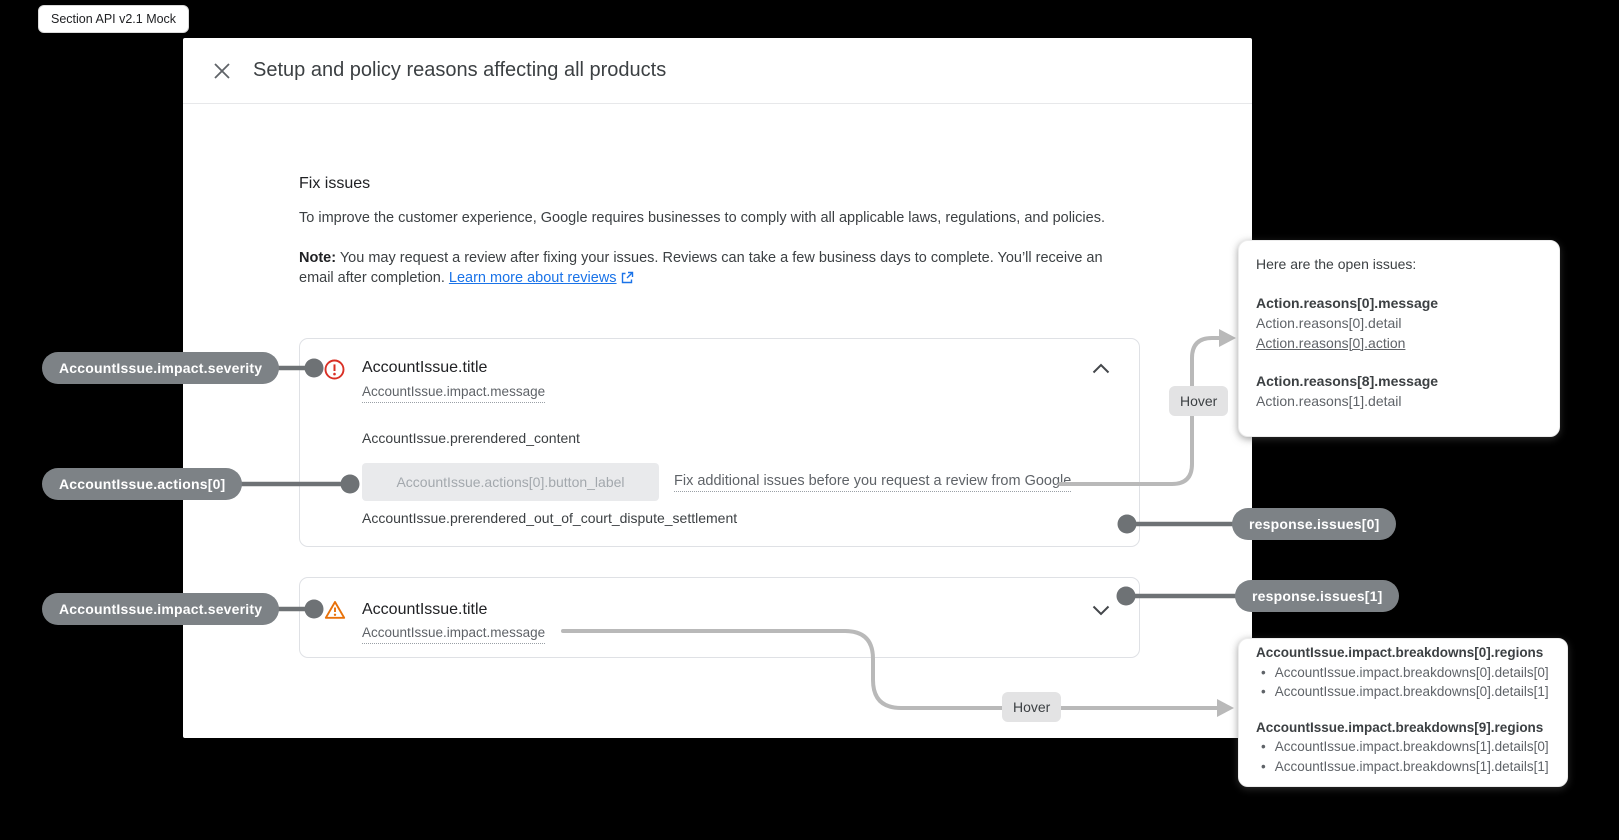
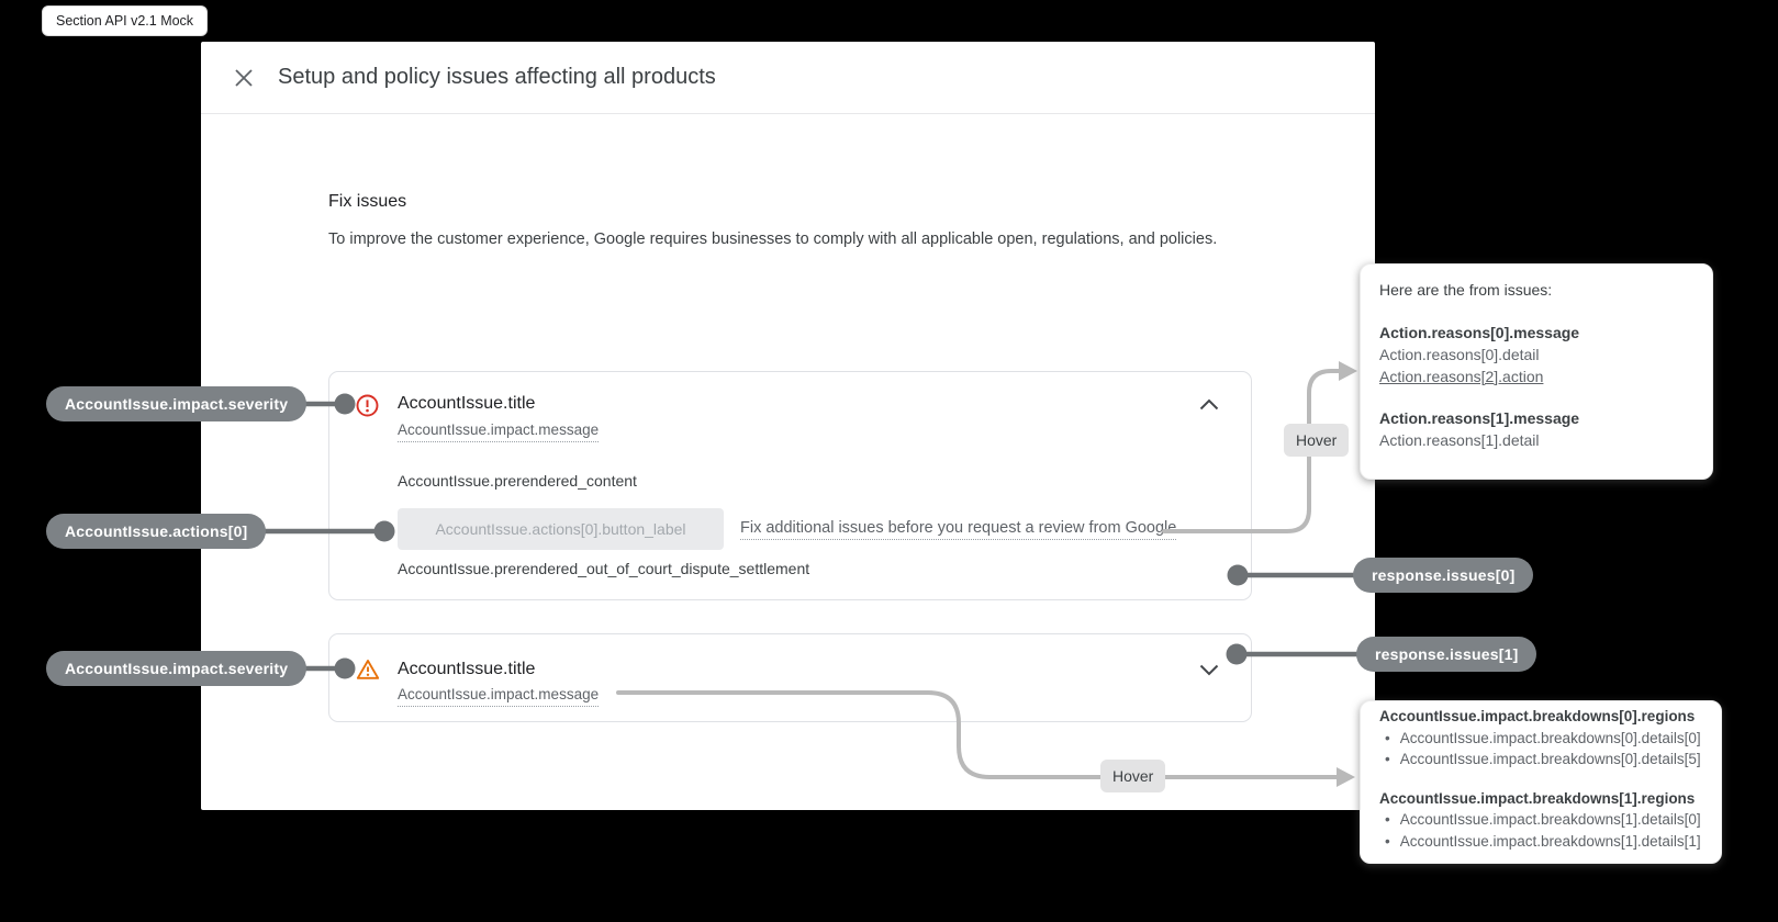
  Section API v2.1 Mock
- Setup and policy reasons affecting all products
+ Setup and policy issues affecting all products
  Fix issues
- To improve the customer experience, Google requires businesses to comply with all applicable laws, regulations, and policies.
+ To improve the customer experience, Google requires businesses to comply with all applicable open, regulations, and policies.
- Note: You may request a review after fixing your issues. Reviews can take a few business days to complete. You’ll receive an email after completion. Learn more about reviews
  AccountIssue.title
  AccountIssue.impact.message
  AccountIssue.prerendered_content
  AccountIssue.actions[0].button_label
  Fix additional issues before you request a review from Google
  AccountIssue.prerendered_out_of_court_dispute_settlement
  AccountIssue.title
  AccountIssue.impact.message
  AccountIssue.impact.severity
  AccountIssue.actions[0]
  AccountIssue.impact.severity
  response.issues[0]
  response.issues[1]
  Hover
  Hover
- Here are the open issues:
+ Here are the from issues:
  Action.reasons[0].message
  Action.reasons[0].detail
- Action.reasons[0].action
+ Action.reasons[2].action
- Action.reasons[8].message
+ Action.reasons[1].message
  Action.reasons[1].detail
  AccountIssue.impact.breakdowns[0].regions
  AccountIssue.impact.breakdowns[0].details[0]
- AccountIssue.impact.breakdowns[0].details[1]
+ AccountIssue.impact.breakdowns[0].details[5]
- AccountIssue.impact.breakdowns[9].regions
+ AccountIssue.impact.breakdowns[1].regions
  AccountIssue.impact.breakdowns[1].details[0]
  AccountIssue.impact.breakdowns[1].details[1]
